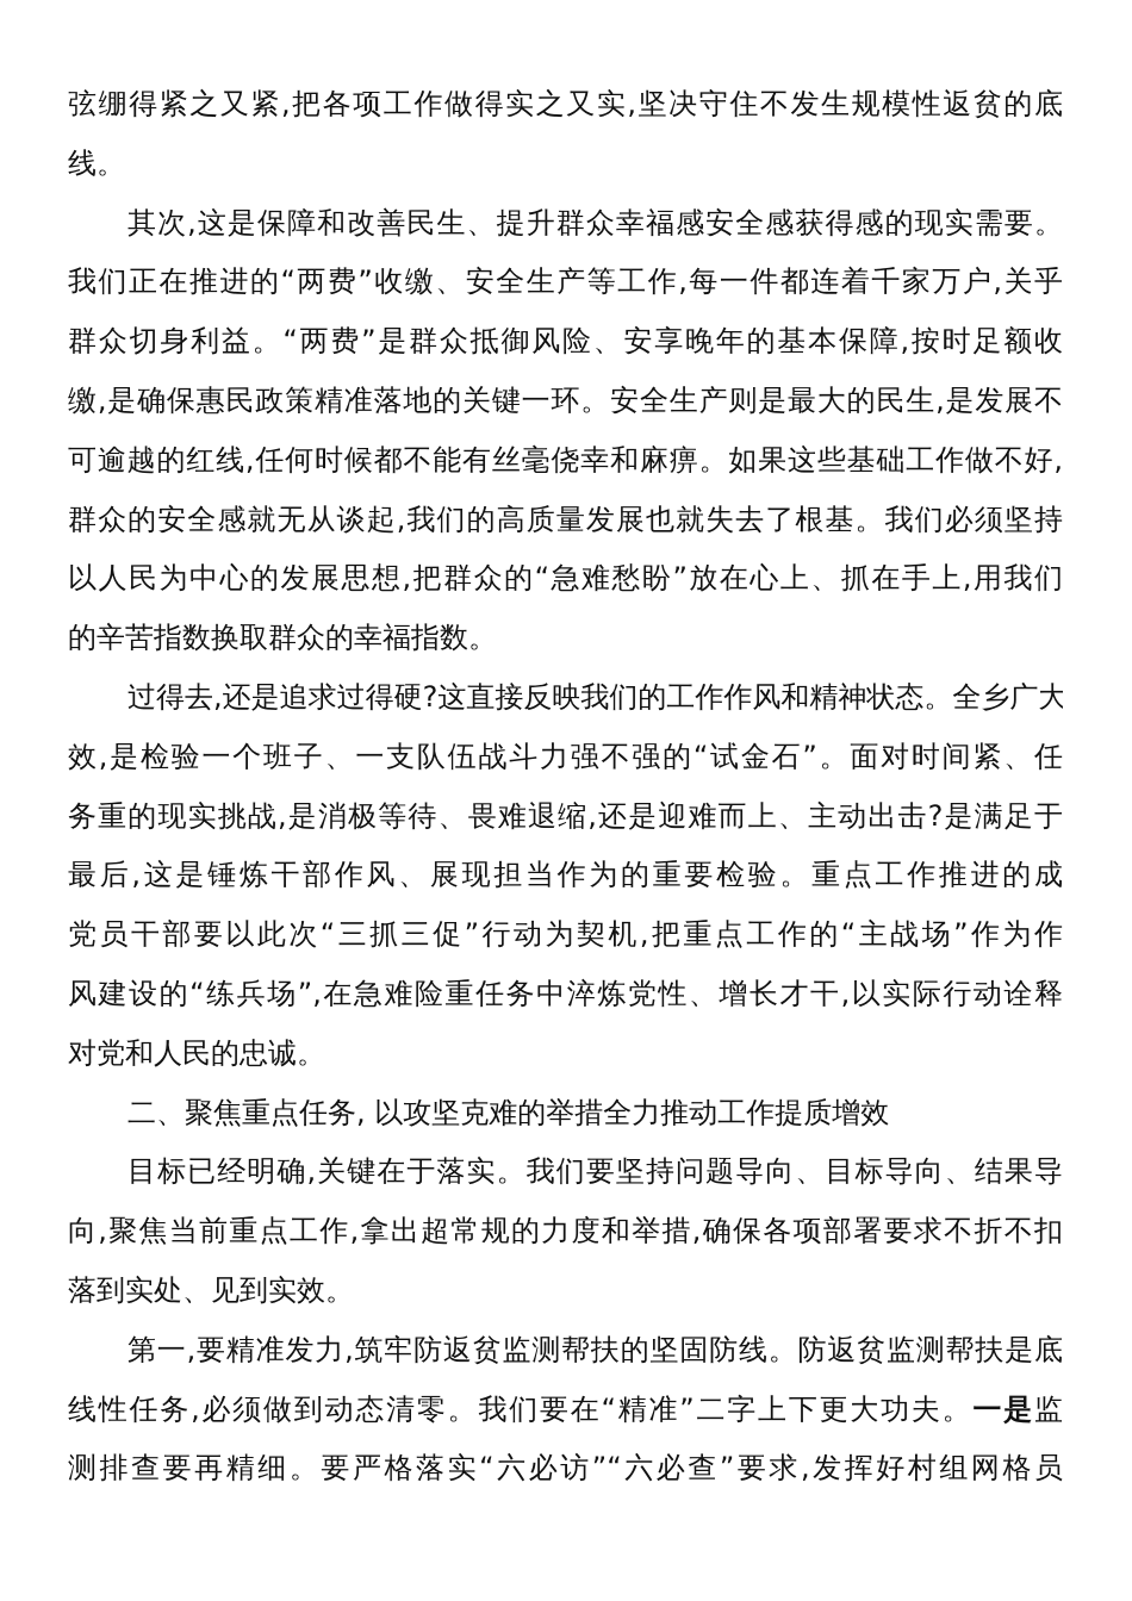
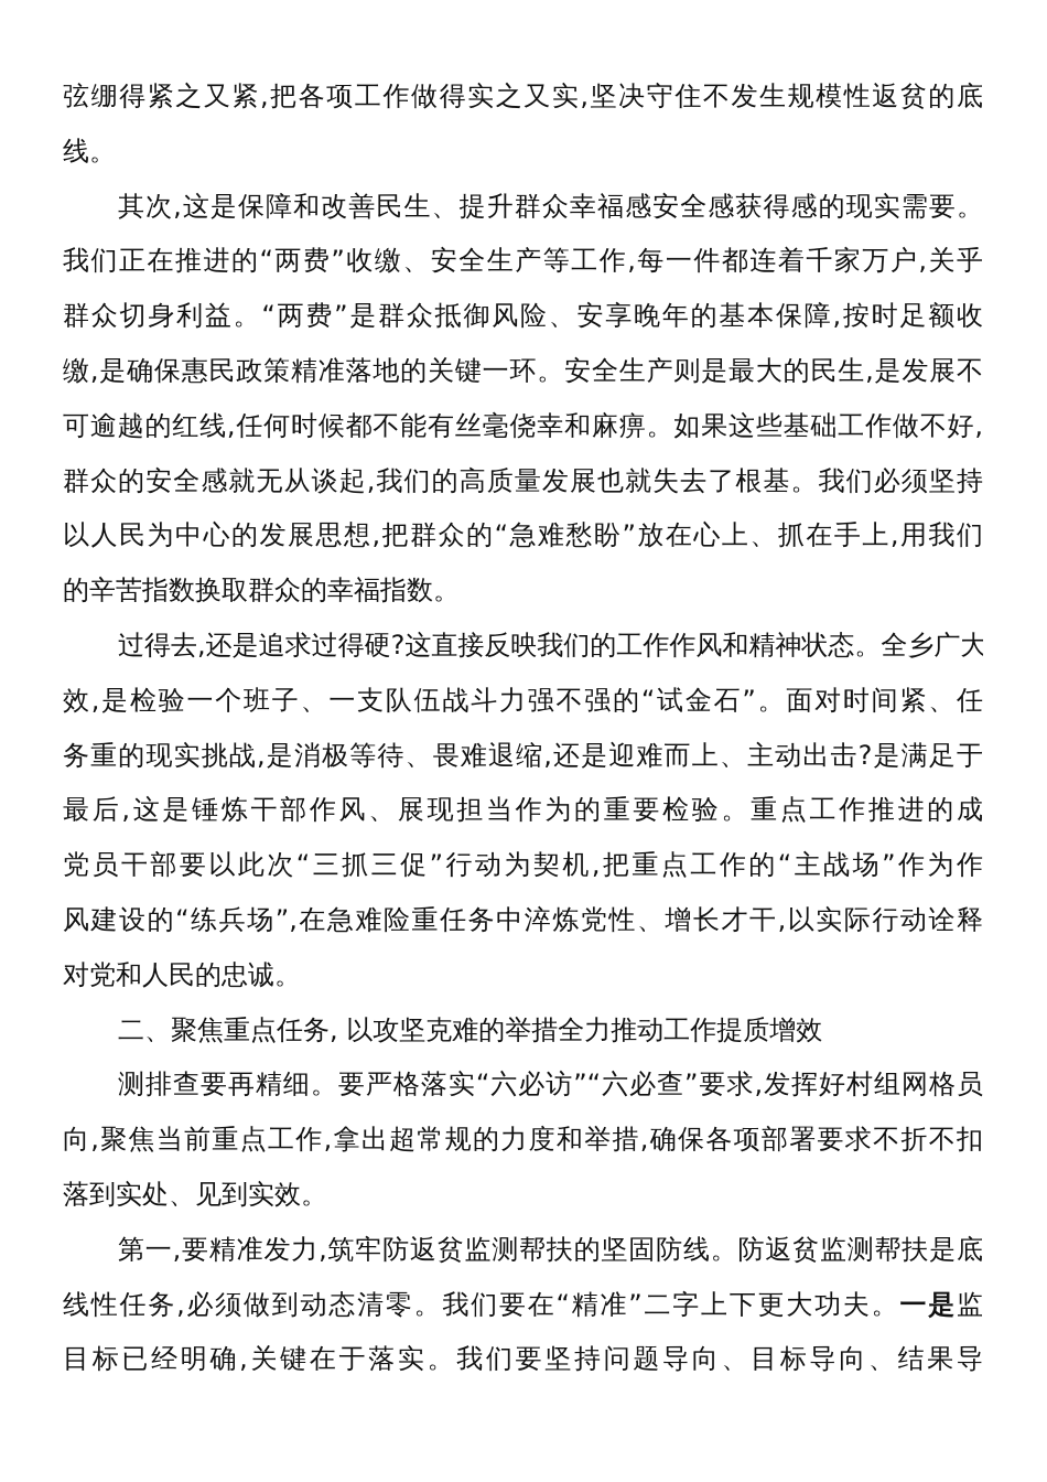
  弦绷得紧之又紧,把各项工作做得实之又实,坚决守住不发生规模性返贫的底
  线。
  其次,这是保障和改善民生、提升群众幸福感安全感获得感的现实需要。
  我们正在推进的“两费”收缴、安全生产等工作,每一件都连着千家万户,关乎
  群众切身利益。“两费”是群众抵御风险、安享晚年的基本保障,按时足额收
  缴,是确保惠民政策精准落地的关键一环。安全生产则是最大的民生,是发展不
  可逾越的红线,任何时候都不能有丝毫侥幸和麻痹。如果这些基础工作做不好,
  群众的安全感就无从谈起,我们的高质量发展也就失去了根基。我们必须坚持
  以人民为中心的发展思想,把群众的“急难愁盼”放在心上、抓在手上,用我们
  的辛苦指数换取群众的幸福指数。
  过得去,还是追求过得硬?这直接反映我们的工作作风和精神状态。全乡广大
  效,是检验一个班子、一支队伍战斗力强不强的“试金石”。面对时间紧、任
  务重的现实挑战,是消极等待、畏难退缩,还是迎难而上、主动出击?是满足于
  最后,这是锤炼干部作风、展现担当作为的重要检验。重点工作推进的成
  党员干部要以此次“三抓三促”行动为契机,把重点工作的“主战场”作为作
  风建设的“练兵场”,在急难险重任务中淬炼党性、增长才干,以实际行动诠释
  对党和人民的忠诚。
  二、聚焦重点任务, 以攻坚克难的举措全力推动工作提质增效
- 目标已经明确,关键在于落实。我们要坚持问题导向、目标导向、结果导
+ 测排查要再精细。要严格落实“六必访”“六必查”要求,发挥好村组网格员
  向,聚焦当前重点工作,拿出超常规的力度和举措,确保各项部署要求不折不扣
  落到实处、见到实效。
  第一,要精准发力,筑牢防返贫监测帮扶的坚固防线。防返贫监测帮扶是底
  线性任务,必须做到动态清零。我们要在“精准”二字上下更大功夫。一是监
- 测排查要再精细。要严格落实“六必访”“六必查”要求,发挥好村组网格员
+ 目标已经明确,关键在于落实。我们要坚持问题导向、目标导向、结果导
